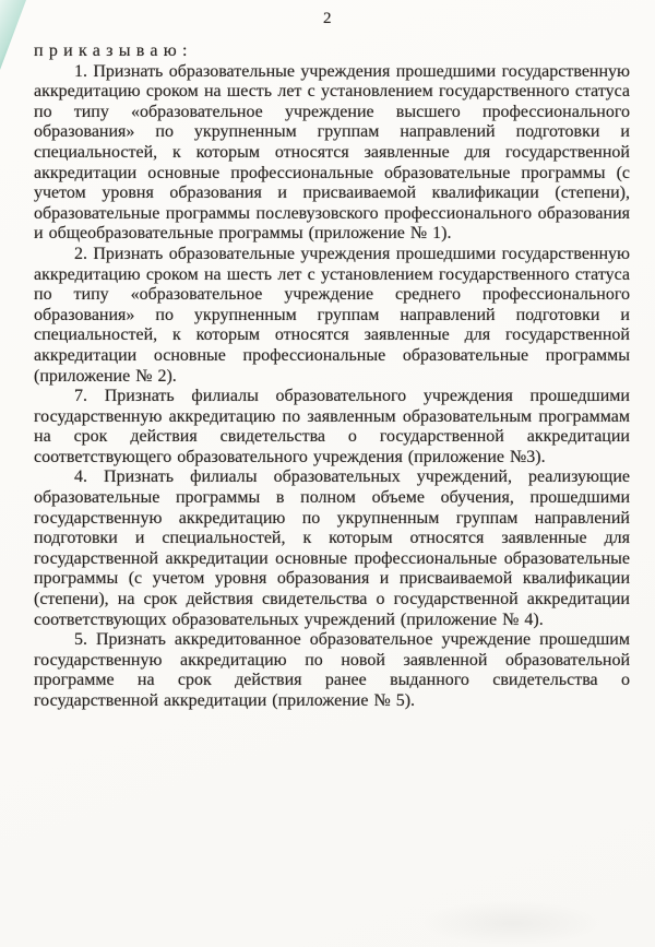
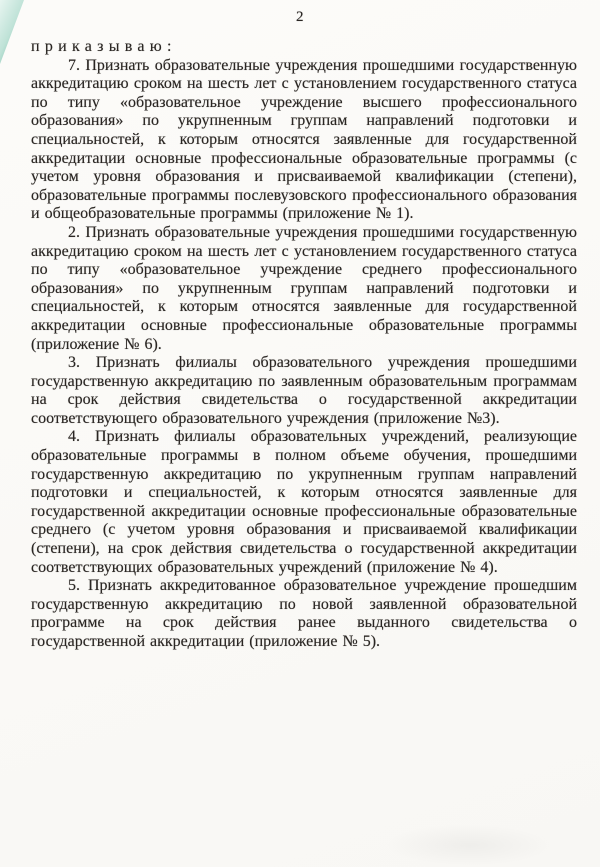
  2
  приказываю:
- 1. Признать образовательные учреждения прошедшими государственную аккредитацию сроком на шесть лет с установлением государственного статуса по типу «образовательное учреждение высшего профессионального образования» по укрупненным группам направлений подготовки и специальностей, к которым относятся заявленные для государственной аккредитации основные профессиональные образовательные программы (с учетом уровня образования и присваиваемой квалификации (степени), образовательные программы послевузовского профессионального образования и общеобразовательные программы (приложение № 1).
+ 7. Признать образовательные учреждения прошедшими государственную аккредитацию сроком на шесть лет с установлением государственного статуса по типу «образовательное учреждение высшего профессионального образования» по укрупненным группам направлений подготовки и специальностей, к которым относятся заявленные для государственной аккредитации основные профессиональные образовательные программы (с учетом уровня образования и присваиваемой квалификации (степени), образовательные программы послевузовского профессионального образования и общеобразовательные программы (приложение № 1).
- 2. Признать образовательные учреждения прошедшими государственную аккредитацию сроком на шесть лет с установлением государственного статуса по типу «образовательное учреждение среднего профессионального образования» по укрупненным группам направлений подготовки и специальностей, к которым относятся заявленные для государственной аккредитации основные профессиональные образовательные программы (приложение № 2).
+ 2. Признать образовательные учреждения прошедшими государственную аккредитацию сроком на шесть лет с установлением государственного статуса по типу «образовательное учреждение среднего профессионального образования» по укрупненным группам направлений подготовки и специальностей, к которым относятся заявленные для государственной аккредитации основные профессиональные образовательные программы (приложение № 6).
- 7. Признать филиалы образовательного учреждения прошедшими государственную аккредитацию по заявленным образовательным программам на срок действия свидетельства о государственной аккредитации соответствующего образовательного учреждения (приложение №3).
+ 3. Признать филиалы образовательного учреждения прошедшими государственную аккредитацию по заявленным образовательным программам на срок действия свидетельства о государственной аккредитации соответствующего образовательного учреждения (приложение №3).
- 4. Признать филиалы образовательных учреждений, реализующие образовательные программы в полном объеме обучения, прошедшими государственную аккредитацию по укрупненным группам направлений подготовки и специальностей, к которым относятся заявленные для государственной аккредитации основные профессиональные образовательные программы (с учетом уровня образования и присваиваемой квалификации (степени), на срок действия свидетельства о государственной аккредитации соответствующих образовательных учреждений (приложение № 4).
+ 4. Признать филиалы образовательных учреждений, реализующие образовательные программы в полном объеме обучения, прошедшими государственную аккредитацию по укрупненным группам направлений подготовки и специальностей, к которым относятся заявленные для государственной аккредитации основные профессиональные образовательные среднего (с учетом уровня образования и присваиваемой квалификации (степени), на срок действия свидетельства о государственной аккредитации соответствующих образовательных учреждений (приложение № 4).
  5. Признать аккредитованное образовательное учреждение прошедшим государственную аккредитацию по новой заявленной образовательной программе на срок действия ранее выданного свидетельства о государственной аккредитации (приложение № 5).
